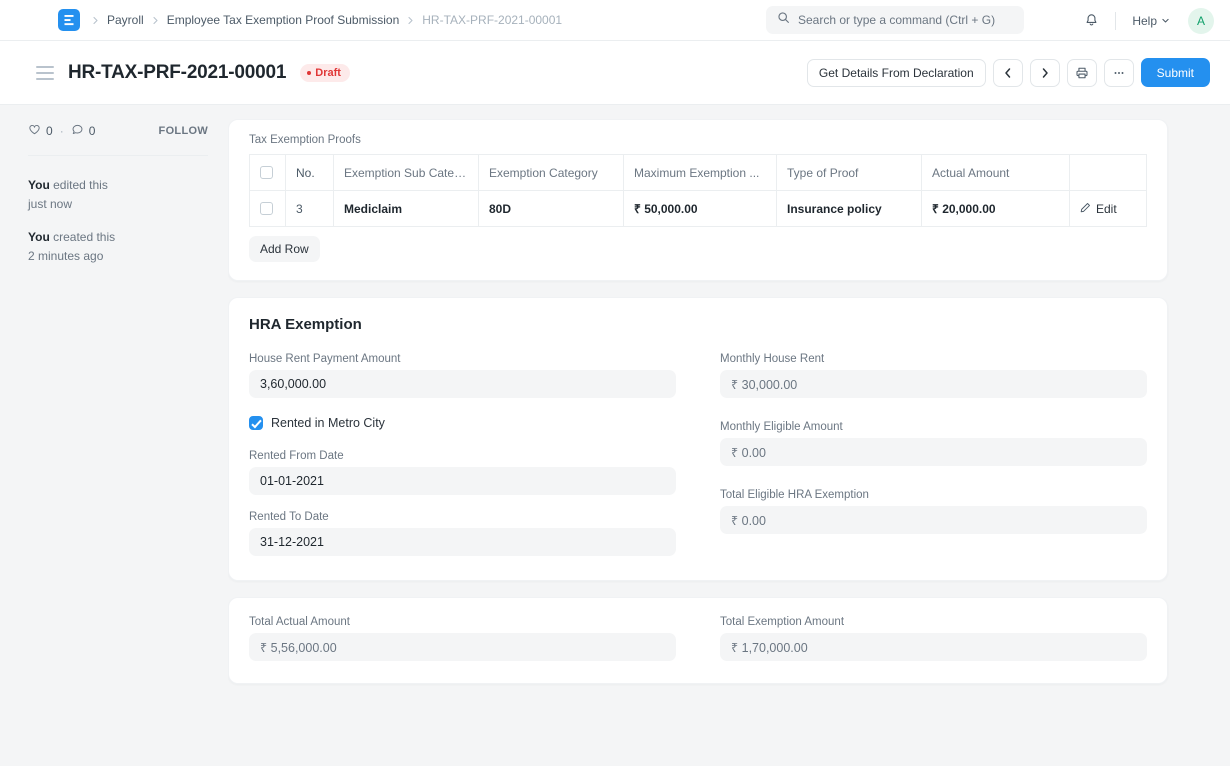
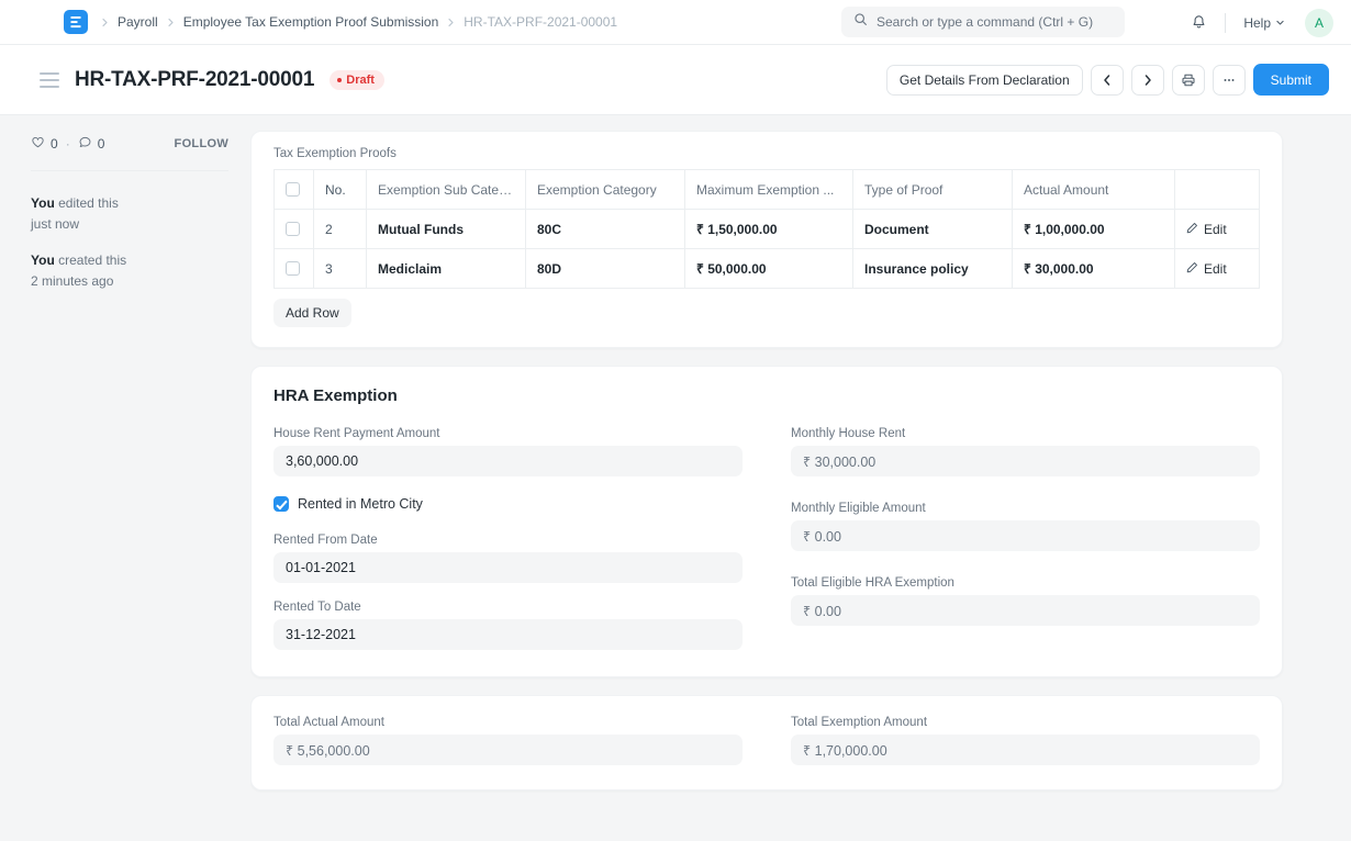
  Payroll
  Employee Tax Exemption Proof Submission
  HR-TAX-PRF-2021-00001
  Search or type a command (Ctrl + G)
  Help
  A
  HR-TAX-PRF-2021-00001
  Draft
  Get Details From Declaration
  Submit
  0
  ·
  0
  FOLLOW
  You edited this
  just now
  You created this
  2 minutes ago
  Tax Exemption Proofs
  	No.	Exemption Sub Categ...	Exemption Category	Maximum Exemption ...	Type of Proof	Actual Amount
+ 	2	Mutual Funds	80C	₹ 1,50,000.00	Document	₹ 1,00,000.00	Edit
- 	3	Mediclaim	80D	₹ 50,000.00	Insurance policy	₹ 20,000.00	Edit
+ 	3	Mediclaim	80D	₹ 50,000.00	Insurance policy	₹ 30,000.00	Edit
  Add Row
  HRA Exemption
  House Rent Payment Amount
  3,60,000.00
  Rented in Metro City
  Rented From Date
  01-01-2021
  Rented To Date
  31-12-2021
  Monthly House Rent
  ₹ 30,000.00
  Monthly Eligible Amount
  ₹ 0.00
  Total Eligible HRA Exemption
  ₹ 0.00
  Total Actual Amount
  ₹ 5,56,000.00
  Total Exemption Amount
  ₹ 1,70,000.00
